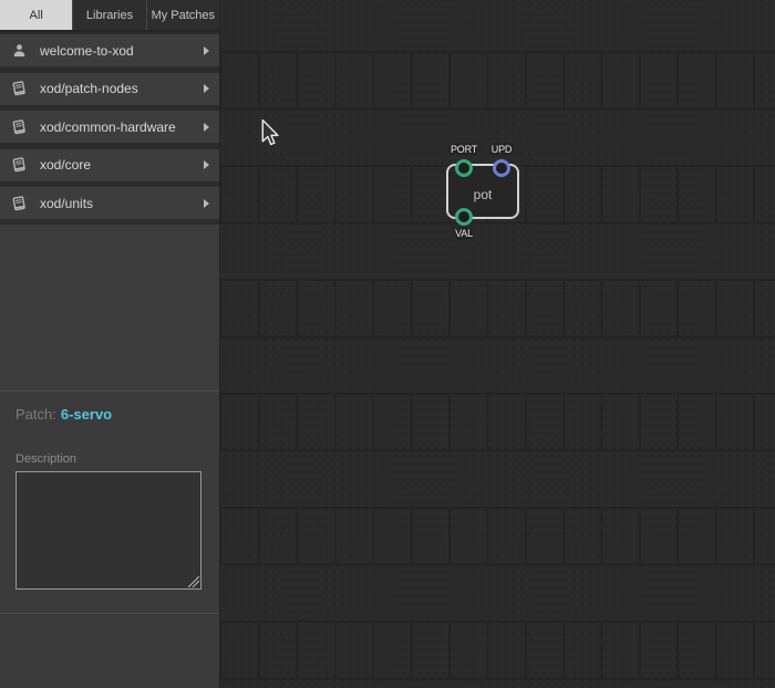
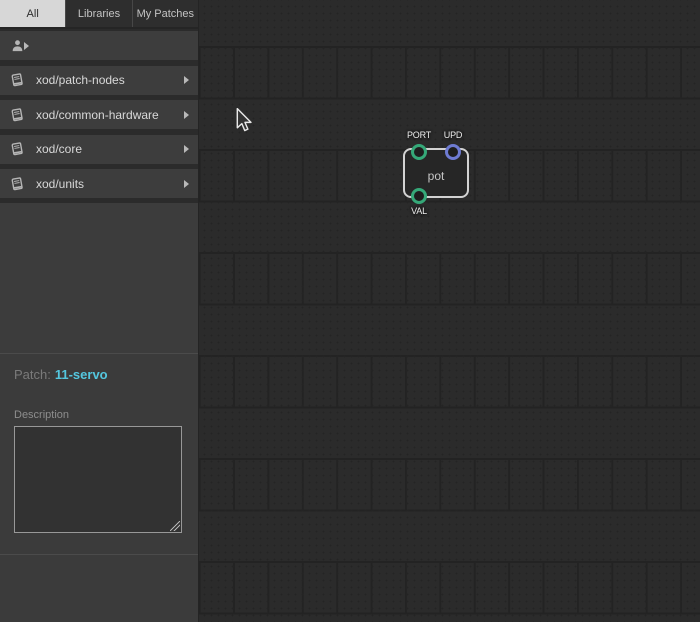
  All
  Libraries
  My Patches
- welcome-to-xod
  xod/patch-nodes
  xod/common-hardware
  xod/core
  xod/units
- Patch: 6-servo
+ Patch: 11-servo
  Description
  PORT
  UPD
  VAL
  pot
